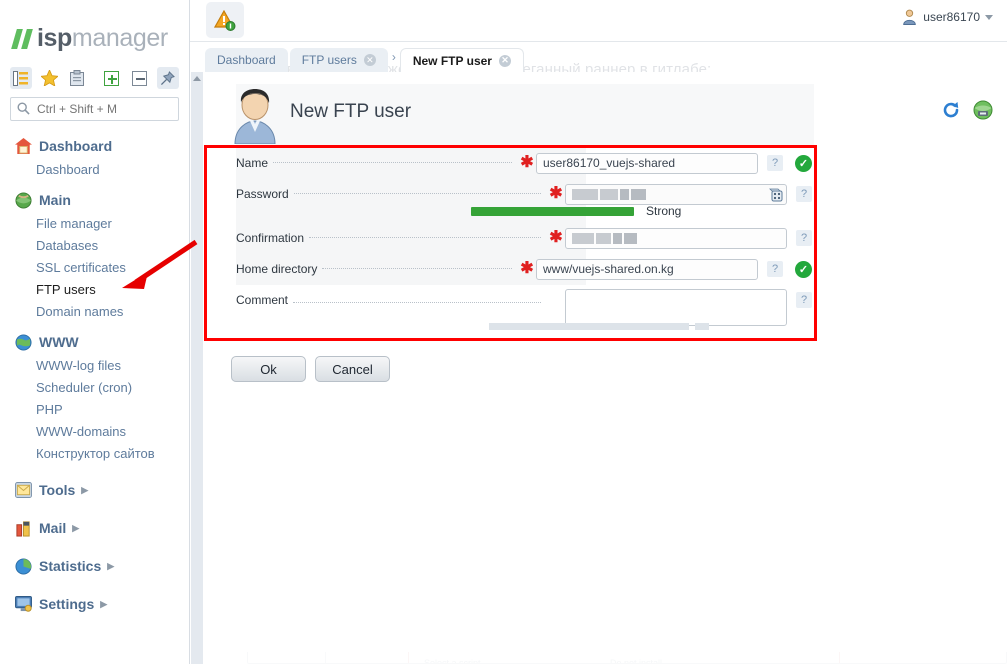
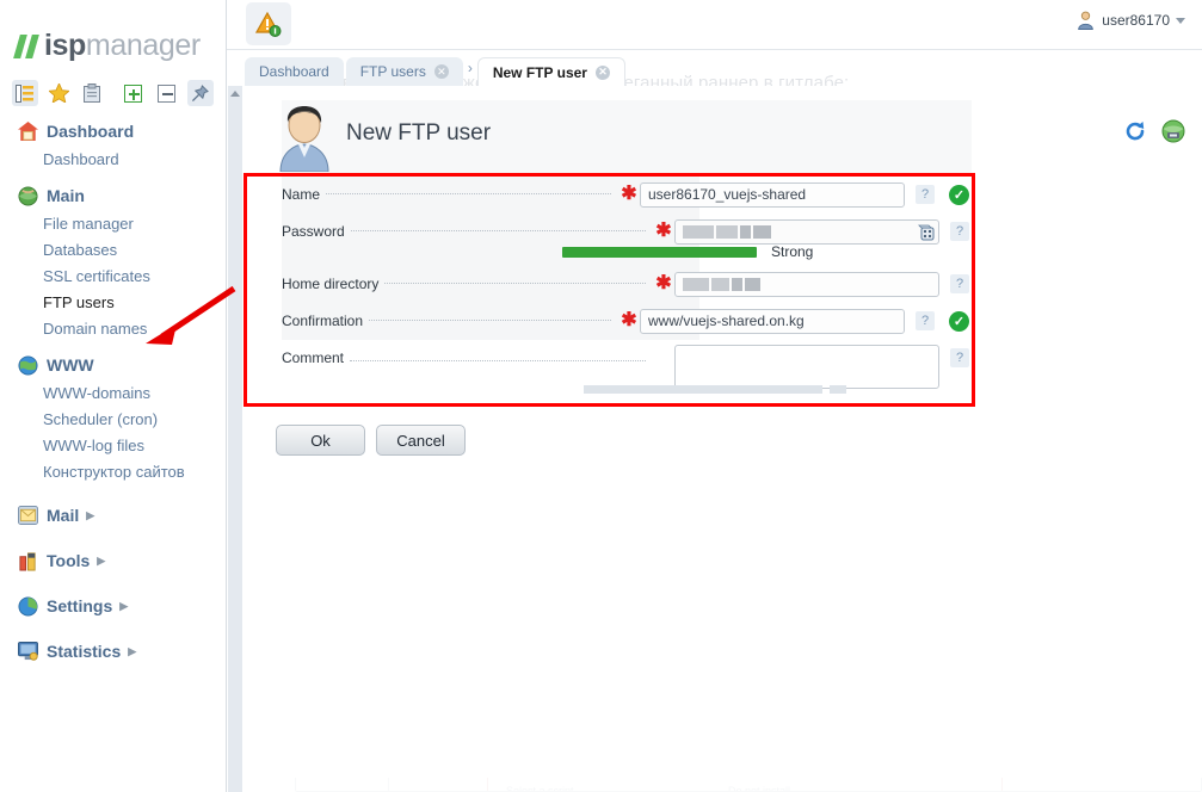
  isp
  manager
- Ctrl + Shift + M
  Dashboard
  Dashboard
  Main
  File manager
  Databases
  SSL certificates
  FTP users
  Domain names
  WWW
- WWW-log files
+ WWW-domains
  Scheduler (cron)
- PHP
- WWW-domains
+ WWW-log files
  Конструктор сайтов
- Tools
+ Mail
  ▶
- Mail
+ Tools
  ▶
- Statistics
+ Settings
  ▶
- Settings
+ Statistics
  ▶
  user86170
  Dashboard
  FTP users
  ✕
  ›
  New FTP user
  ✕
  New FTP user
  Name
  ✱
  user86170_vuejs-shared
  ?
  ✓
  Password
  ✱
  ?
- Confirmation
+ Home directory
  ✱
  ?
- Home directory
+ Confirmation
  ✱
  www/vuejs-shared.on.kg
  ?
  ✓
  Comment
  ?
  Strong
  Ok
  Cancel
